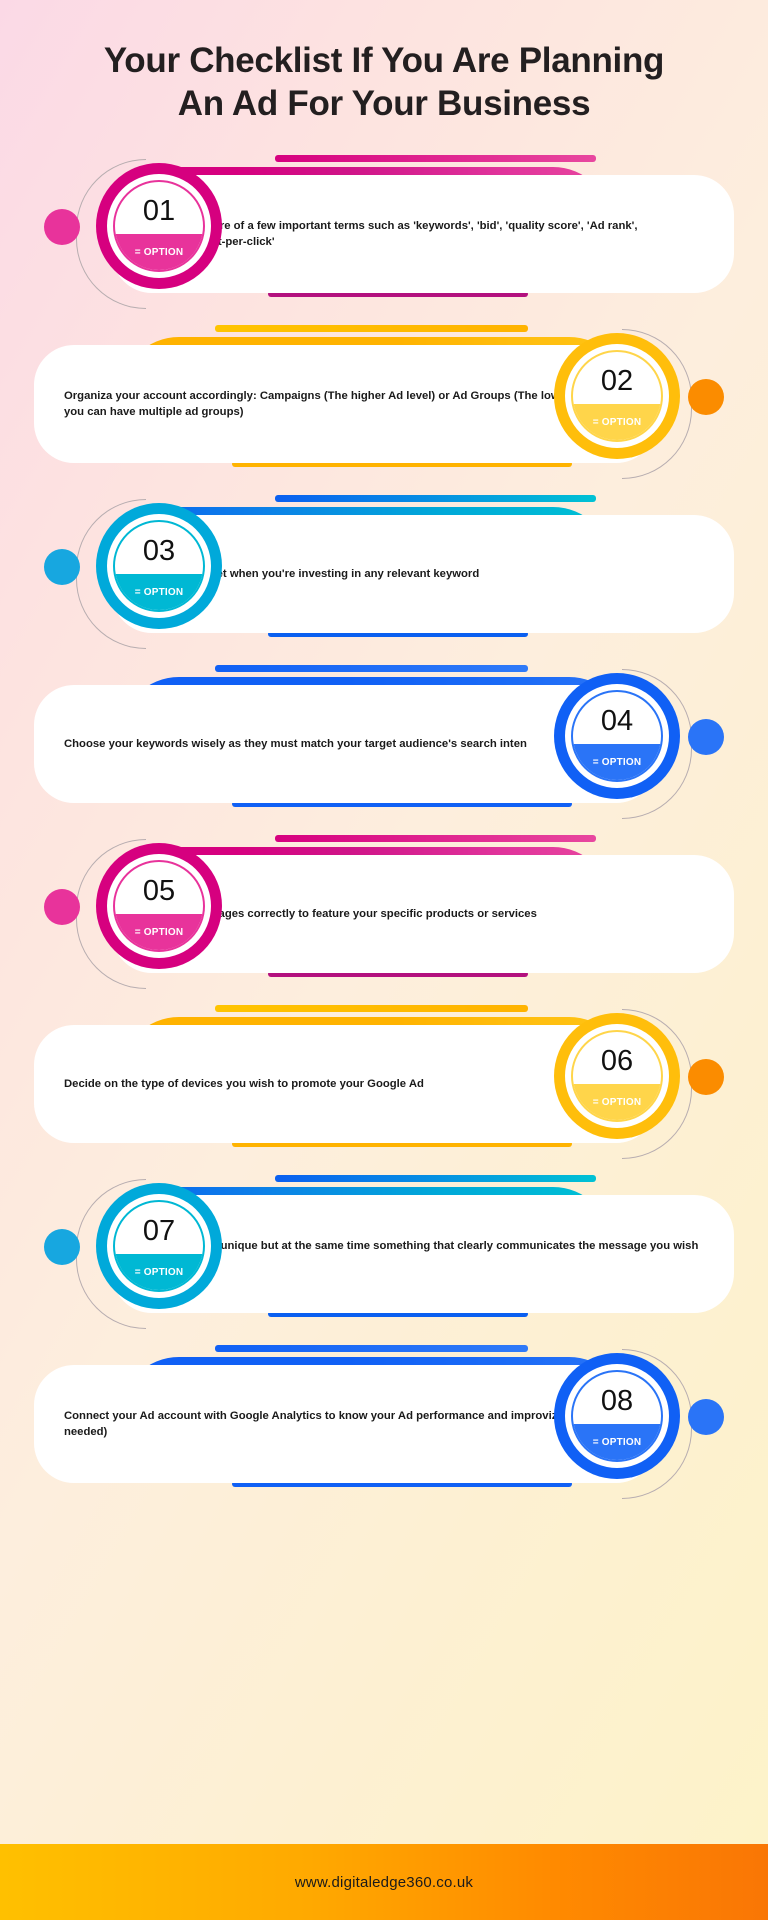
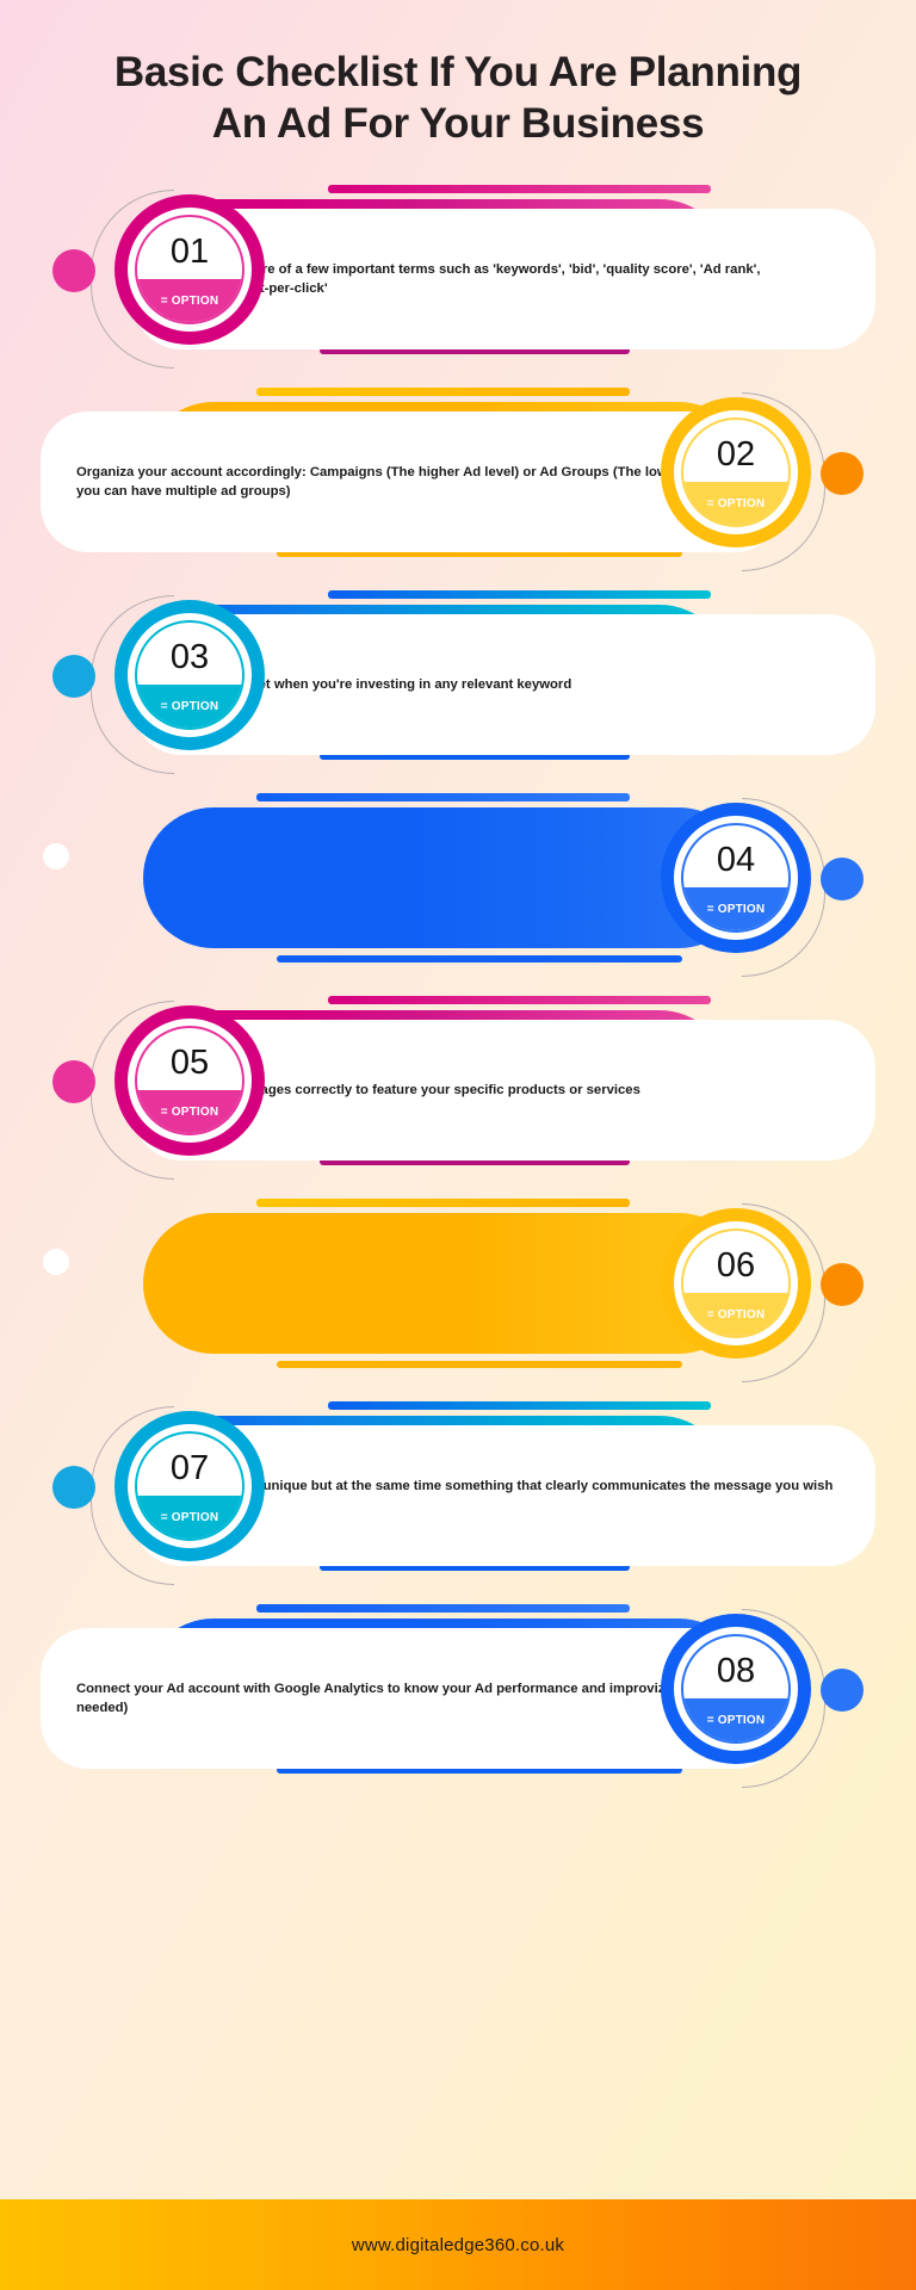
- Your Checklist If You Are Planning An Ad For Your Business
+ Basic Checklist If You Are Planning An Ad For Your Business
  re of a few important terms such as 'keywords', 'bid', 'quality score', 'Ad rank', -per-click'
  01
  = OPTION
  Organiza your account accordingly: Campaigns (The higher Ad level) or Ad Groups (The lo you can have multiple ad groups)
  02
  = OPTION
  t when you're investing in any relevant keyword
  03
  = OPTION
- Choose your keywords wisely as they must match your target audience's search inten
  04
  = OPTION
  ages correctly to feature your specific products or services
  05
  = OPTION
- Decide on the type of devices you wish to promote your Google Ad
  06
  = OPTION
  unique but at the same time something that clearly communicates the message you wish
  07
  = OPTION
  Connect your Ad account with Google Analytics to know your Ad performance and improvi needed)
  08
  = OPTION
  www.digitaledge360.co.uk
